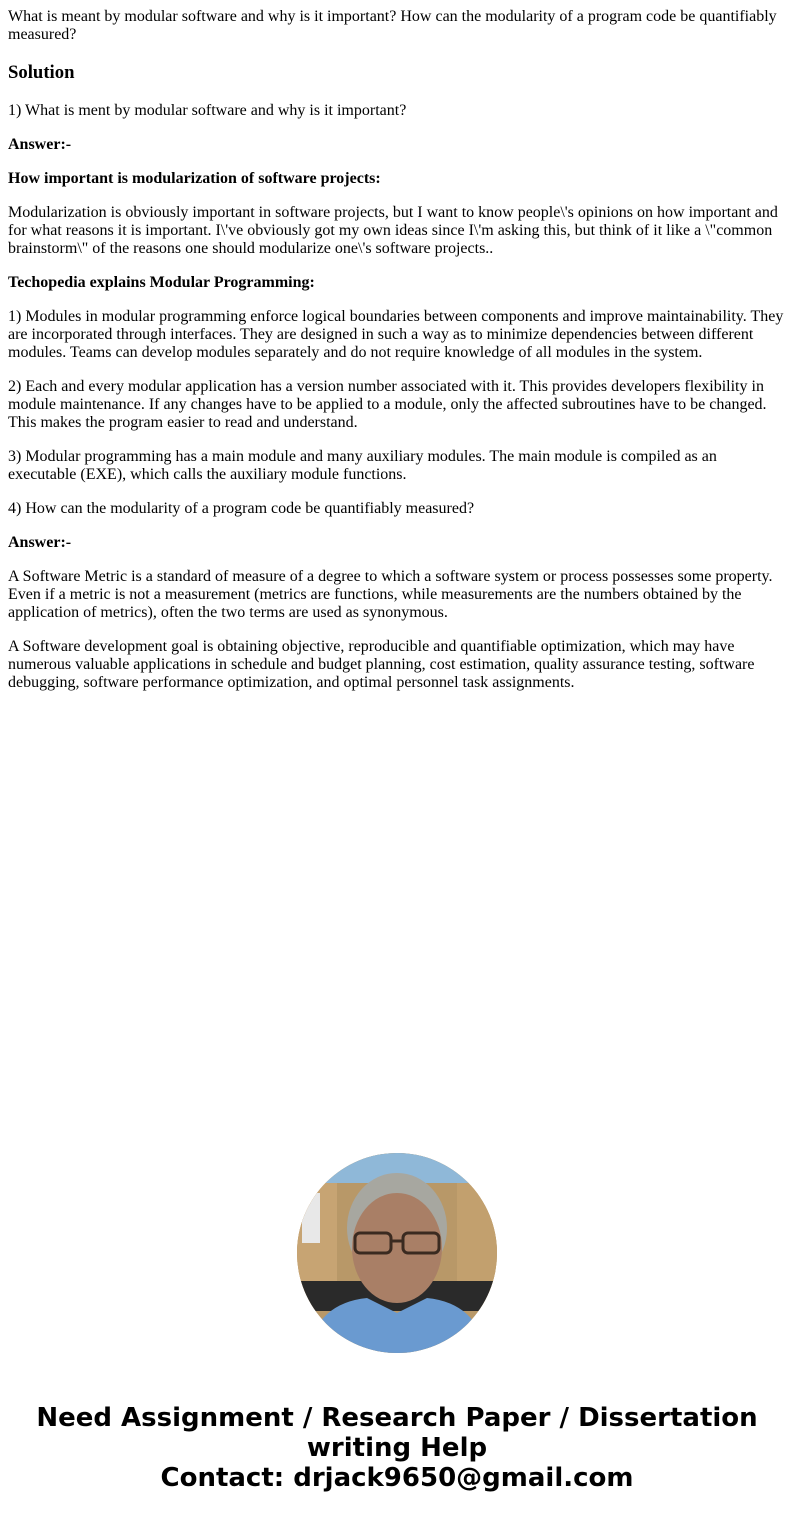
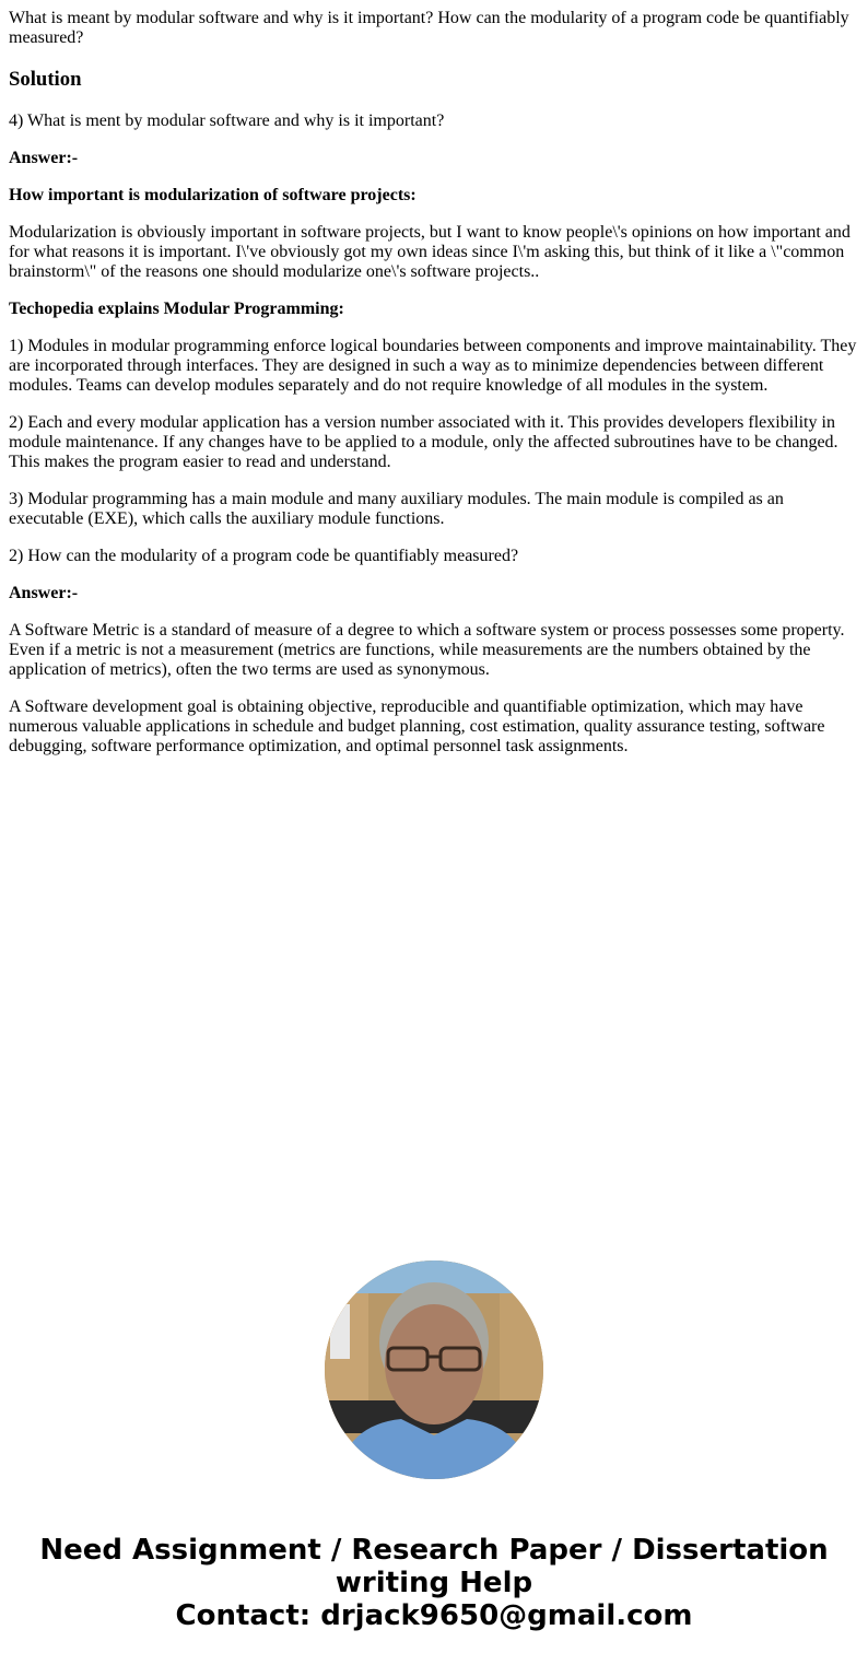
  What is meant by modular software and why is it important? How can the modularity of a program code be quantifiably measured?
  Solution
- 1) What is ment by modular software and why is it important?
+ 4) What is ment by modular software and why is it important?
  Answer:-
  How important is modularization of software projects:
  Modularization is obviously important in software projects, but I want to know people\'s opinions on how important and for what reasons it is important. I\'ve obviously got my own ideas since I\'m asking this, but think of it like a \"common brainstorm\" of the reasons one should modularize one\'s software projects..
  Techopedia explains Modular Programming:
  1) Modules in modular programming enforce logical boundaries between components and improve maintainability. They are incorporated through interfaces. They are designed in such a way as to minimize dependencies between different modules. Teams can develop modules separately and do not require knowledge of all modules in the system.
  2) Each and every modular application has a version number associated with it. This provides developers flexibility in module maintenance. If any changes have to be applied to a module, only the affected subroutines have to be changed. This makes the program easier to read and understand.
  3) Modular programming has a main module and many auxiliary modules. The main module is compiled as an executable (EXE), which calls the auxiliary module functions.
- 4) How can the modularity of a program code be quantifiably measured?
+ 2) How can the modularity of a program code be quantifiably measured?
  Answer:-
  A Software Metric is a standard of measure of a degree to which a software system or process possesses some property. Even if a metric is not a measurement (metrics are functions, while measurements are the numbers obtained by the application of metrics), often the two terms are used as synonymous.
  A Software development goal is obtaining objective, reproducible and quantifiable optimization, which may have numerous valuable applications in schedule and budget planning, cost estimation, quality assurance testing, software debugging, software performance optimization, and optimal personnel task assignments.
  Need Assignment / Research Paper / Dissertation
  writing Help
  Contact: drjack9650@gmail.com
